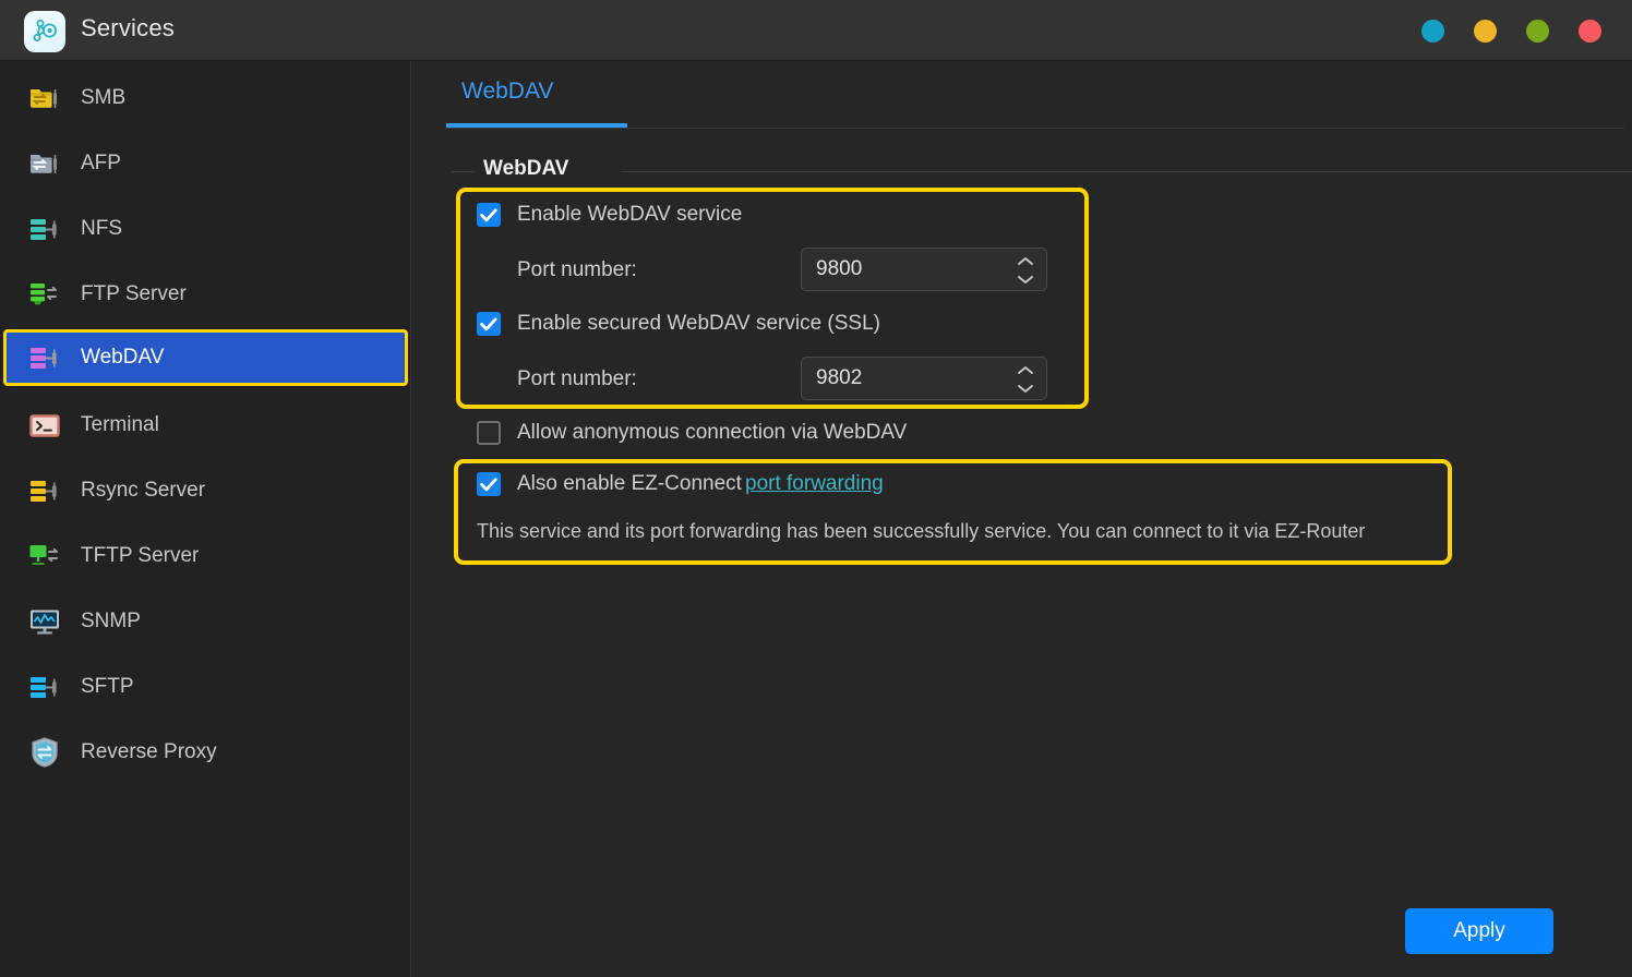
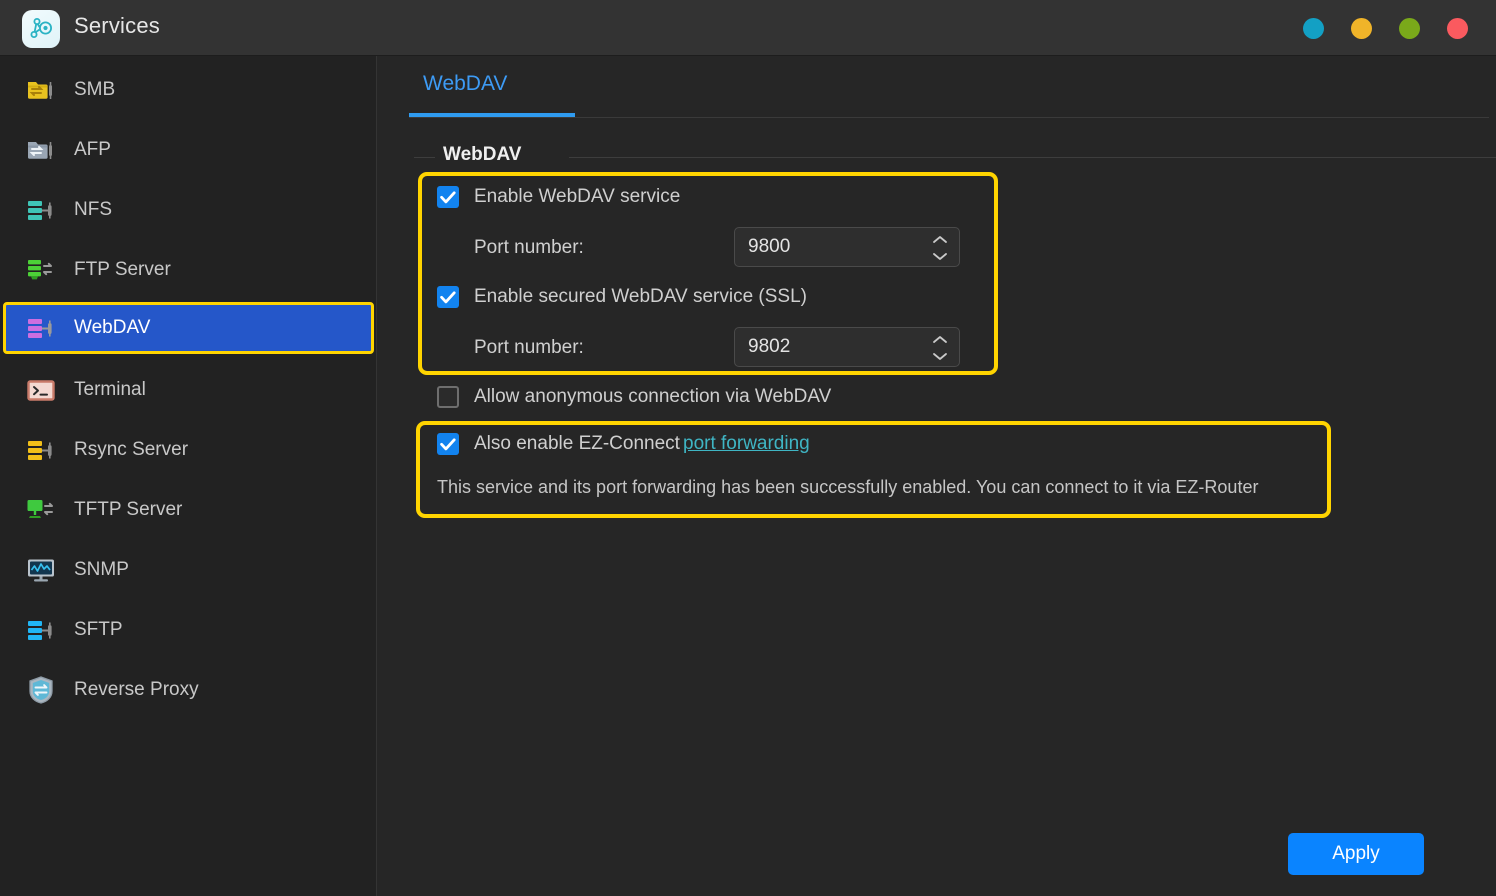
  Services
  SMB
  AFP
  NFS
  FTP Server
  WebDAV
  Terminal
  Rsync Server
  TFTP Server
  SNMP
  SFTP
  Reverse Proxy
  WebDAV
  WebDAV
  Enable WebDAV service
  Port number:
  9800
  Enable secured WebDAV service (SSL)
  Port number:
  9802
  Allow anonymous connection via WebDAV
  Also enable EZ-Connect
  port forwarding
- This service and its port forwarding has been successfully service. You can connect to it via EZ-Router
+ This service and its port forwarding has been successfully enabled. You can connect to it via EZ-Router
  Apply
